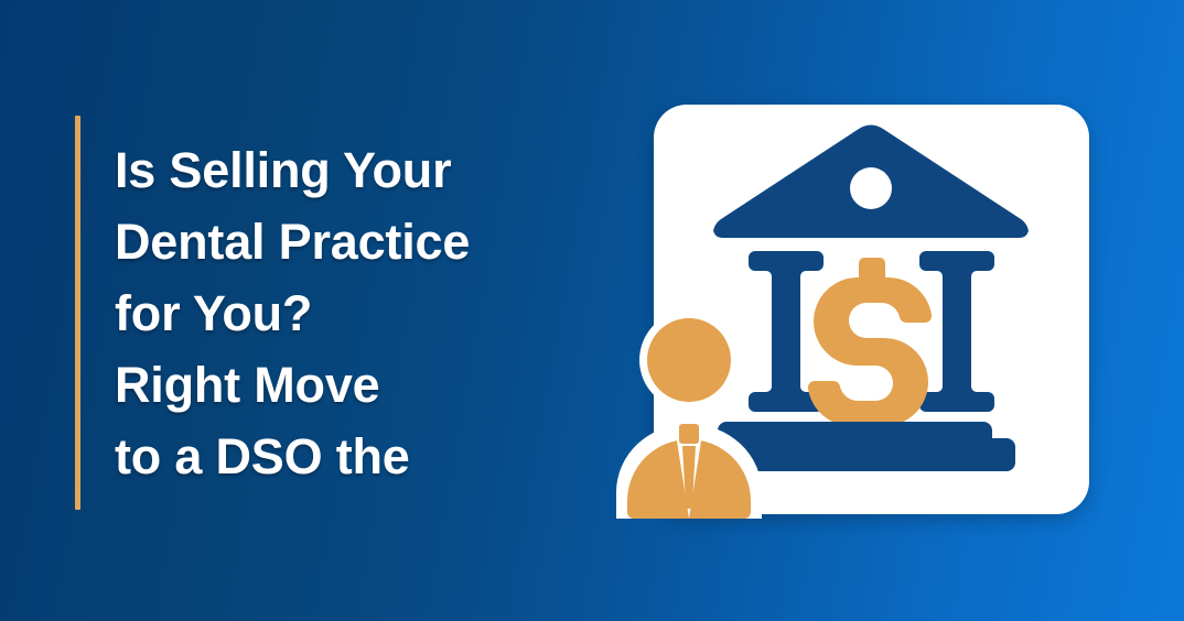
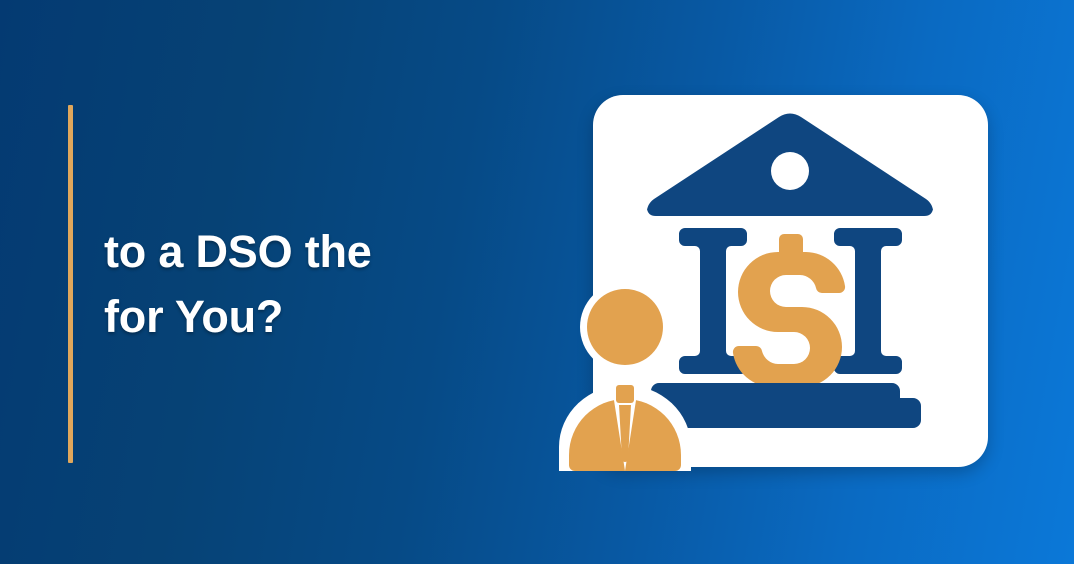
- Is Selling Your
- Dental Practice
- for You?
+ to a DSO the
- Right Move
- to a DSO the
+ for You?
